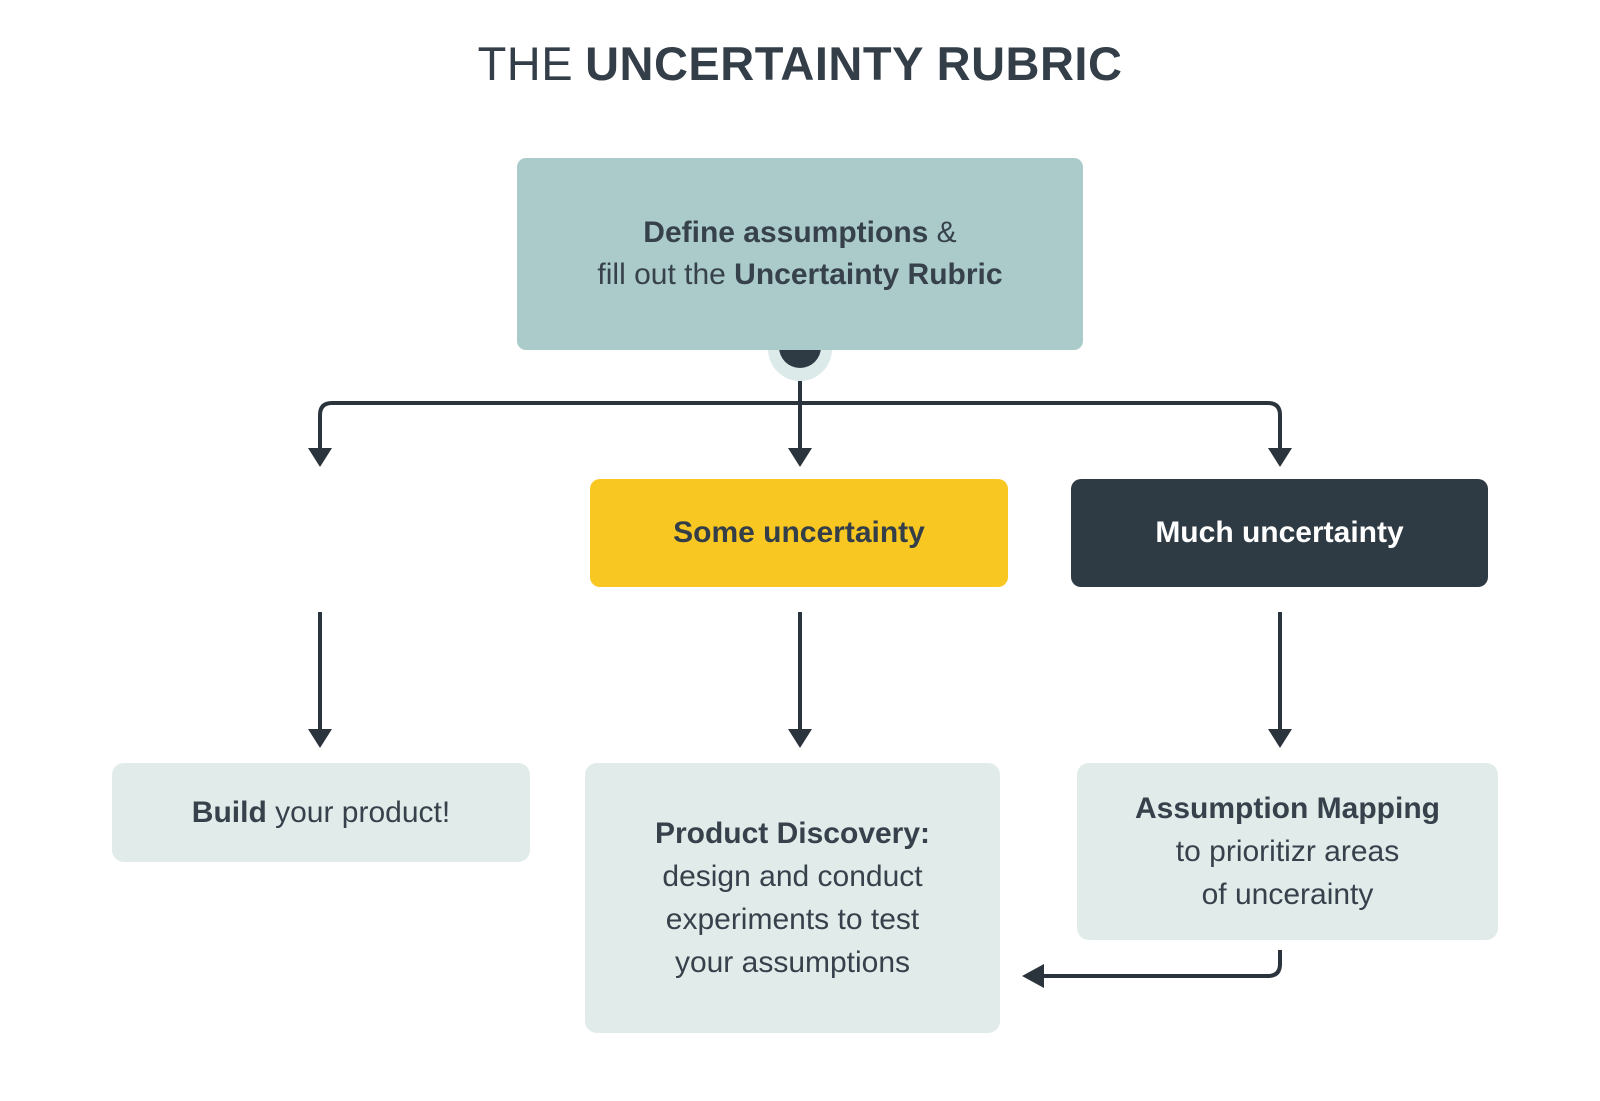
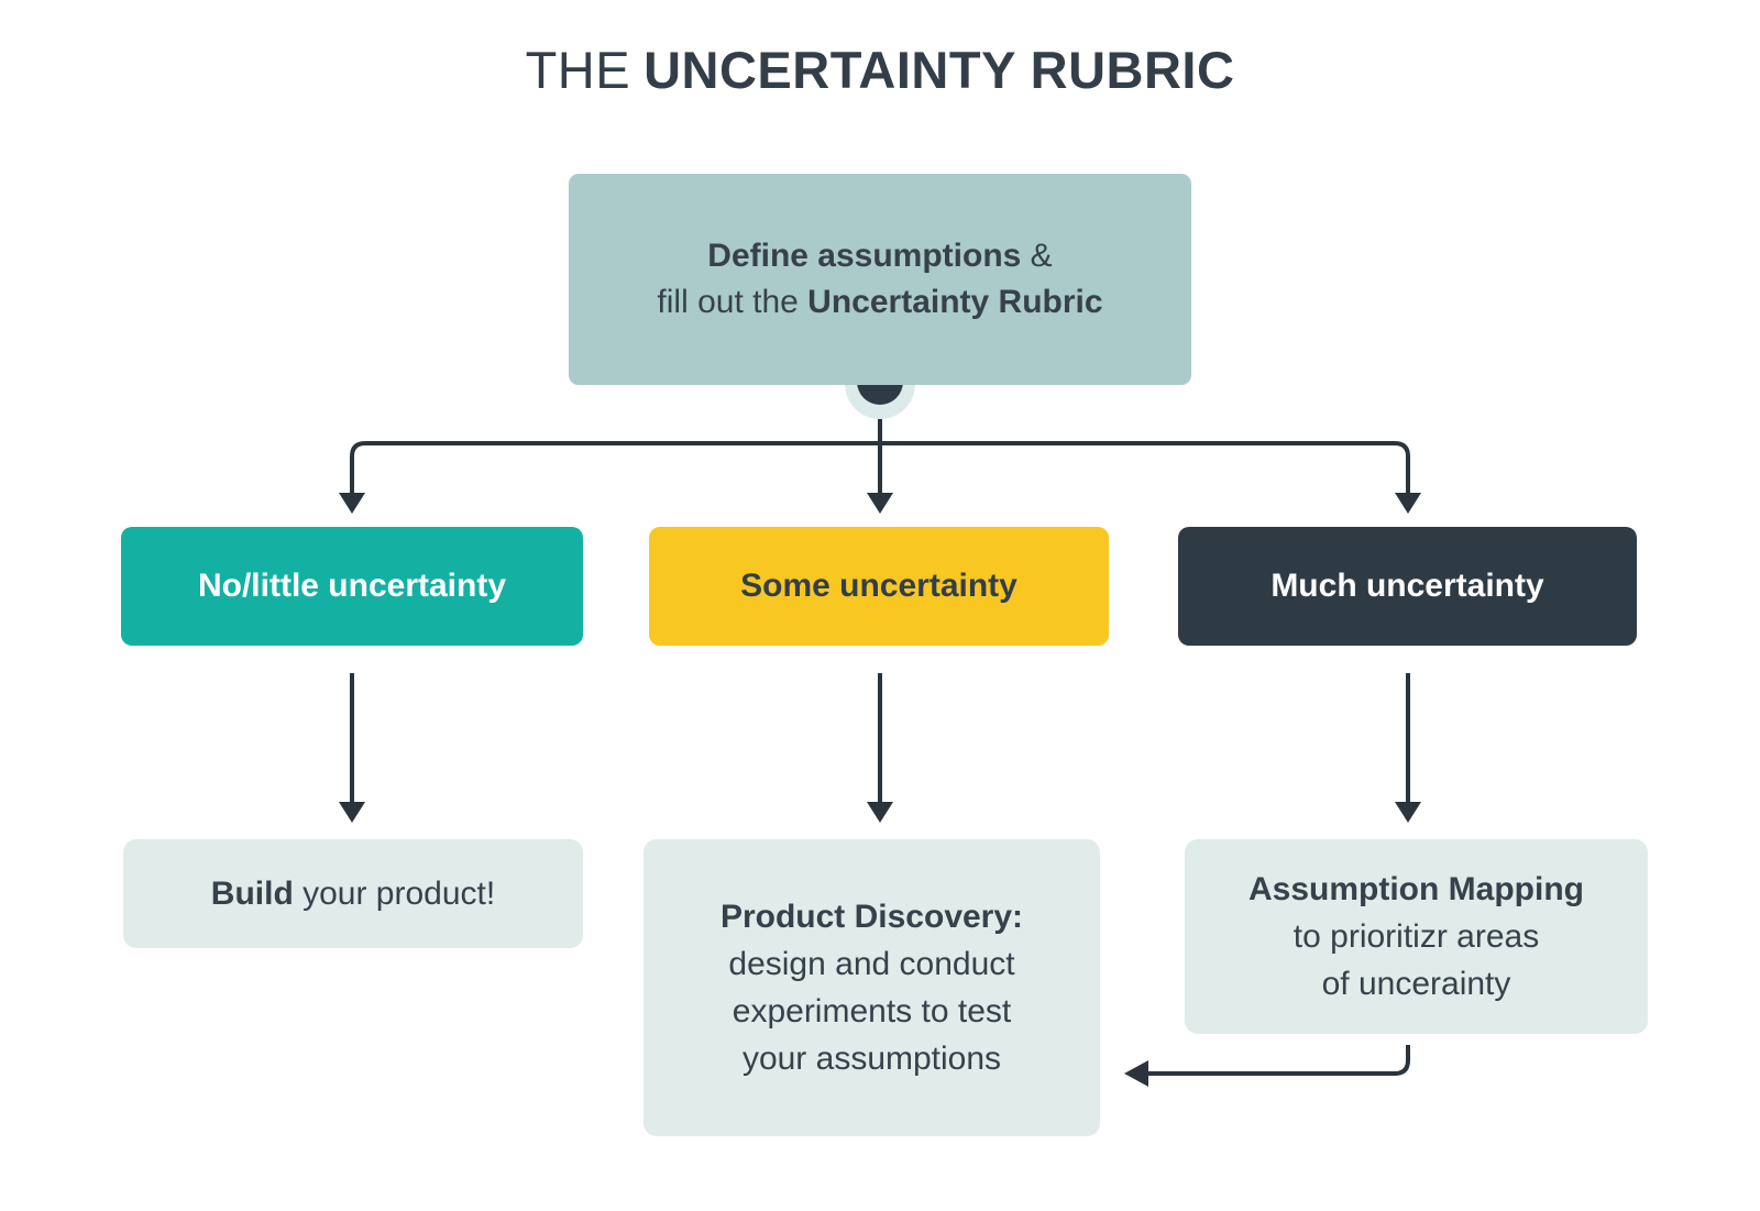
  THE UNCERTAINTY RUBRIC
  Define assumptions &
  fill out the Uncertainty Rubric
+ No/little uncertainty
  Some uncertainty
  Much uncertainty
  Build your product!
  Product Discovery:
  design and conduct
  experiments to test
  your assumptions
  Assumption Mapping
  to prioritizr areas
  of uncerainty
